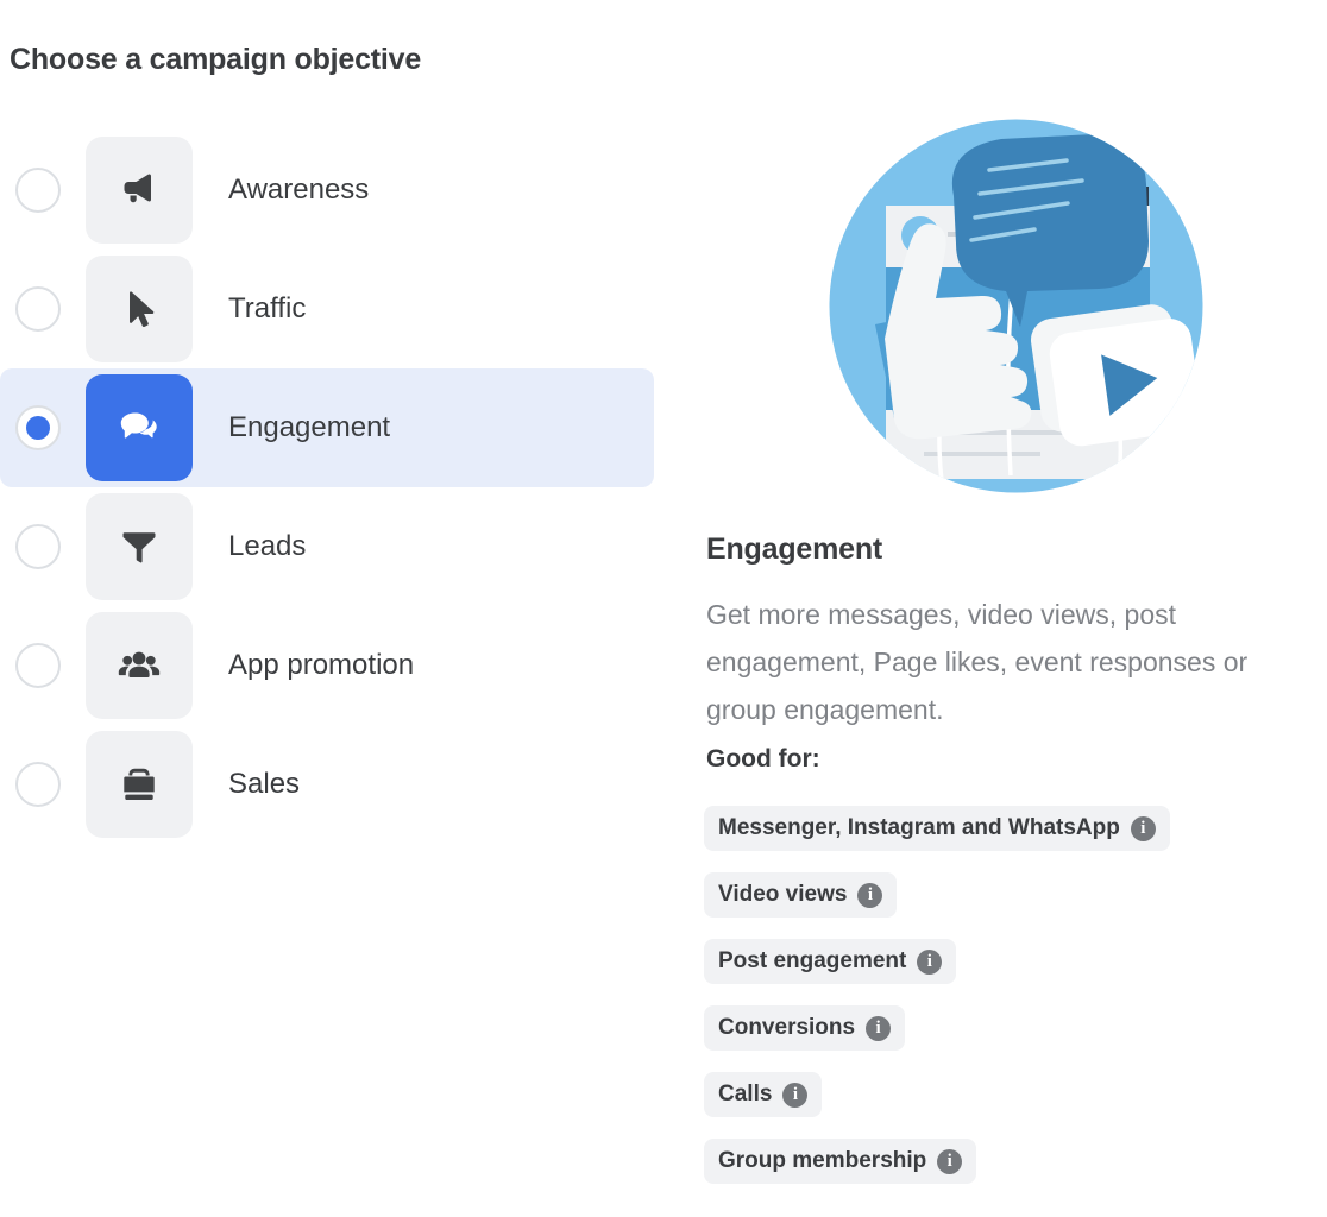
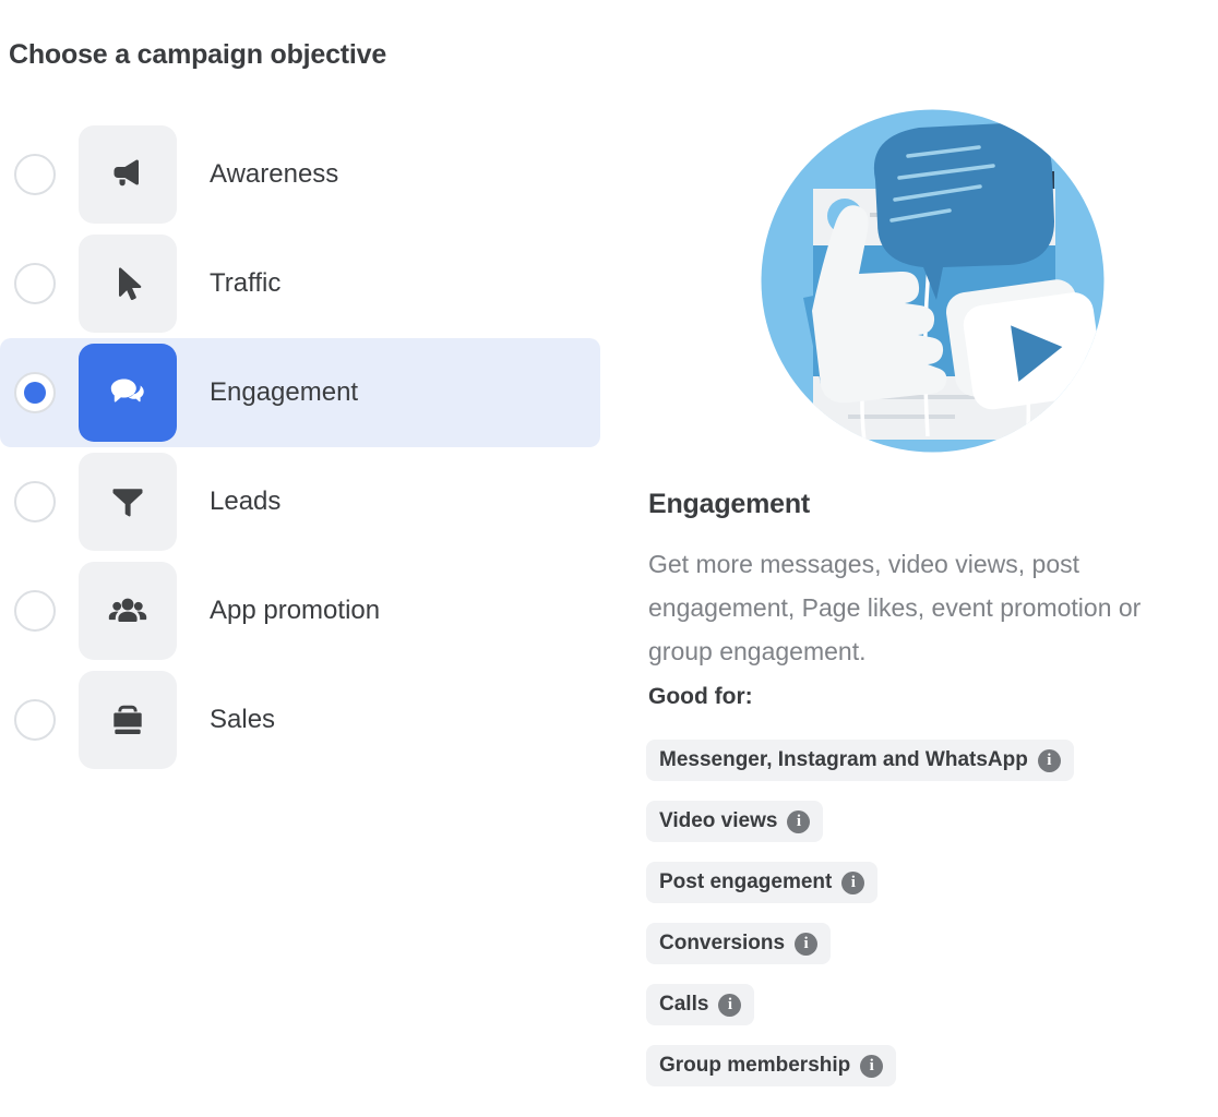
  Choose a campaign objective
  Awareness
  Traffic
  Engagement
  Leads
  App promotion
  Sales
  Engagement
- Get more messages, video views, post engagement, Page likes, event responses or group engagement.
+ Get more messages, video views, post engagement, Page likes, event promotion or group engagement.
  Good for:
  Messenger, Instagram and WhatsApp
  i
  Video views
  i
  Post engagement
  i
  Conversions
  i
  Calls
  i
  Group membership
  i
